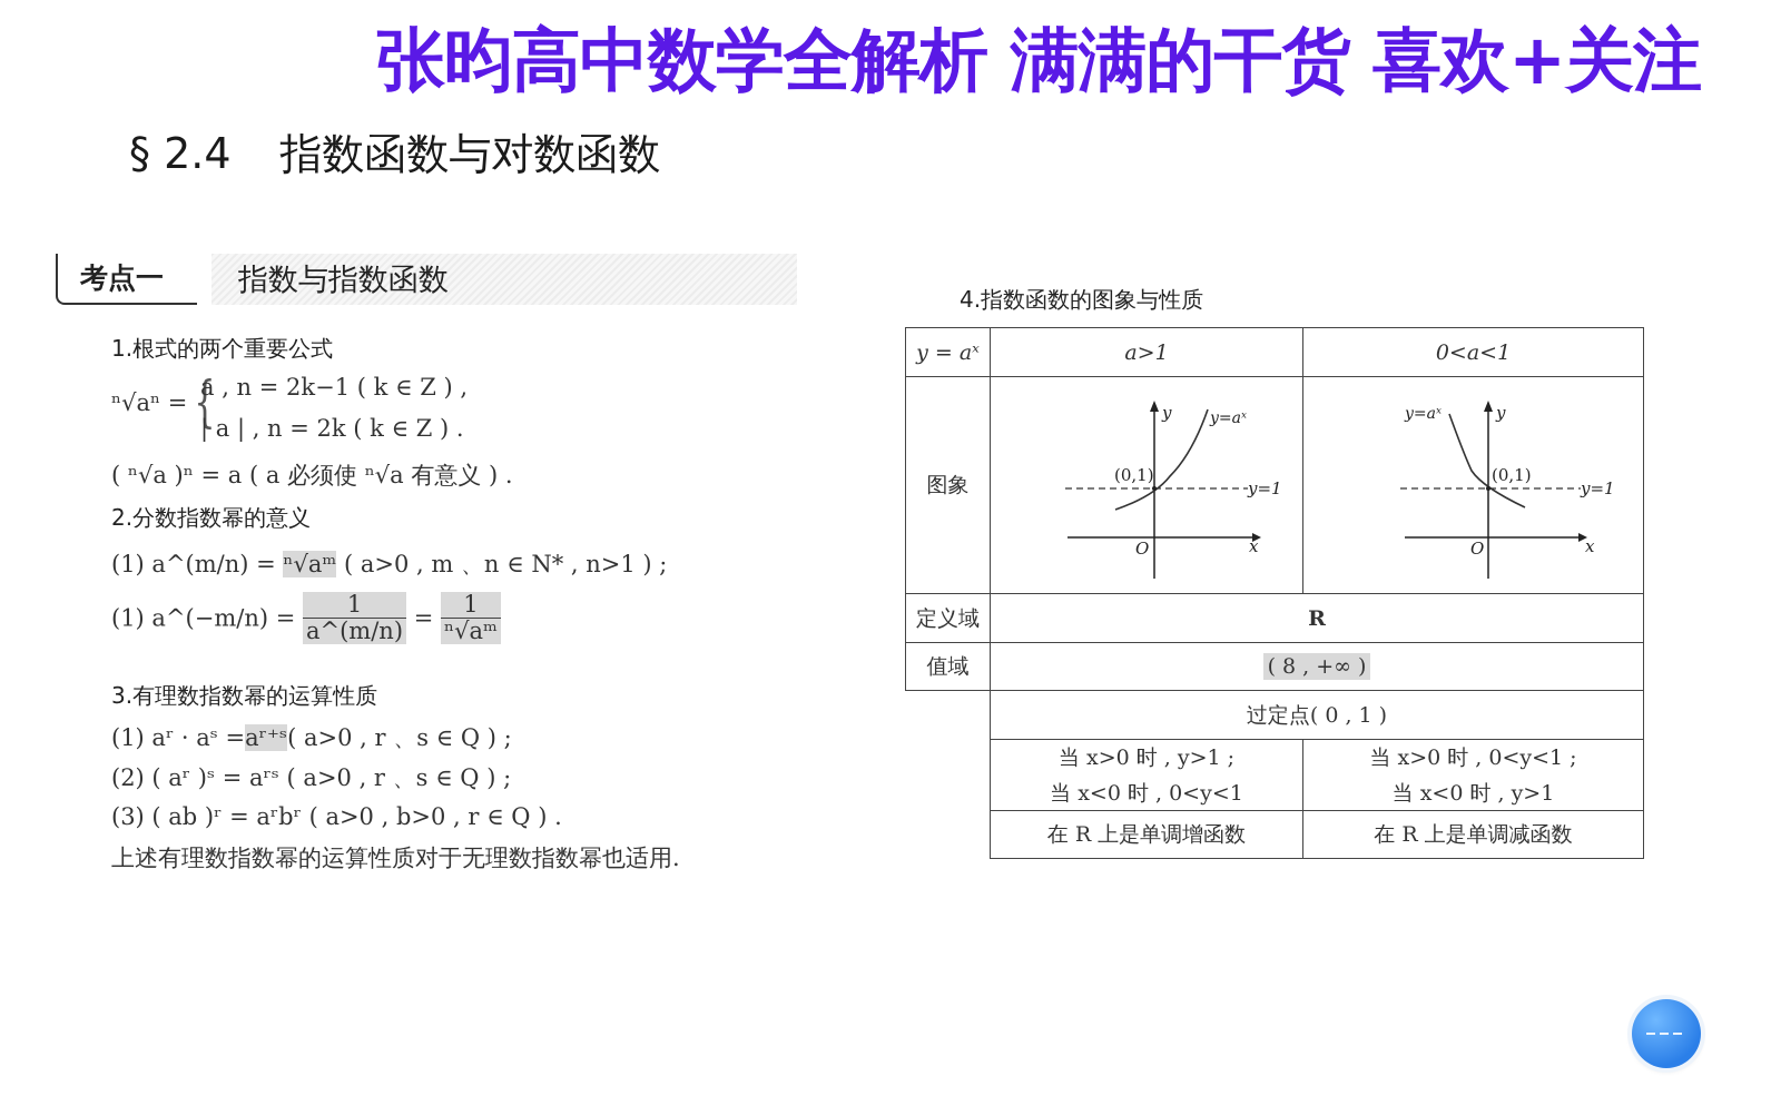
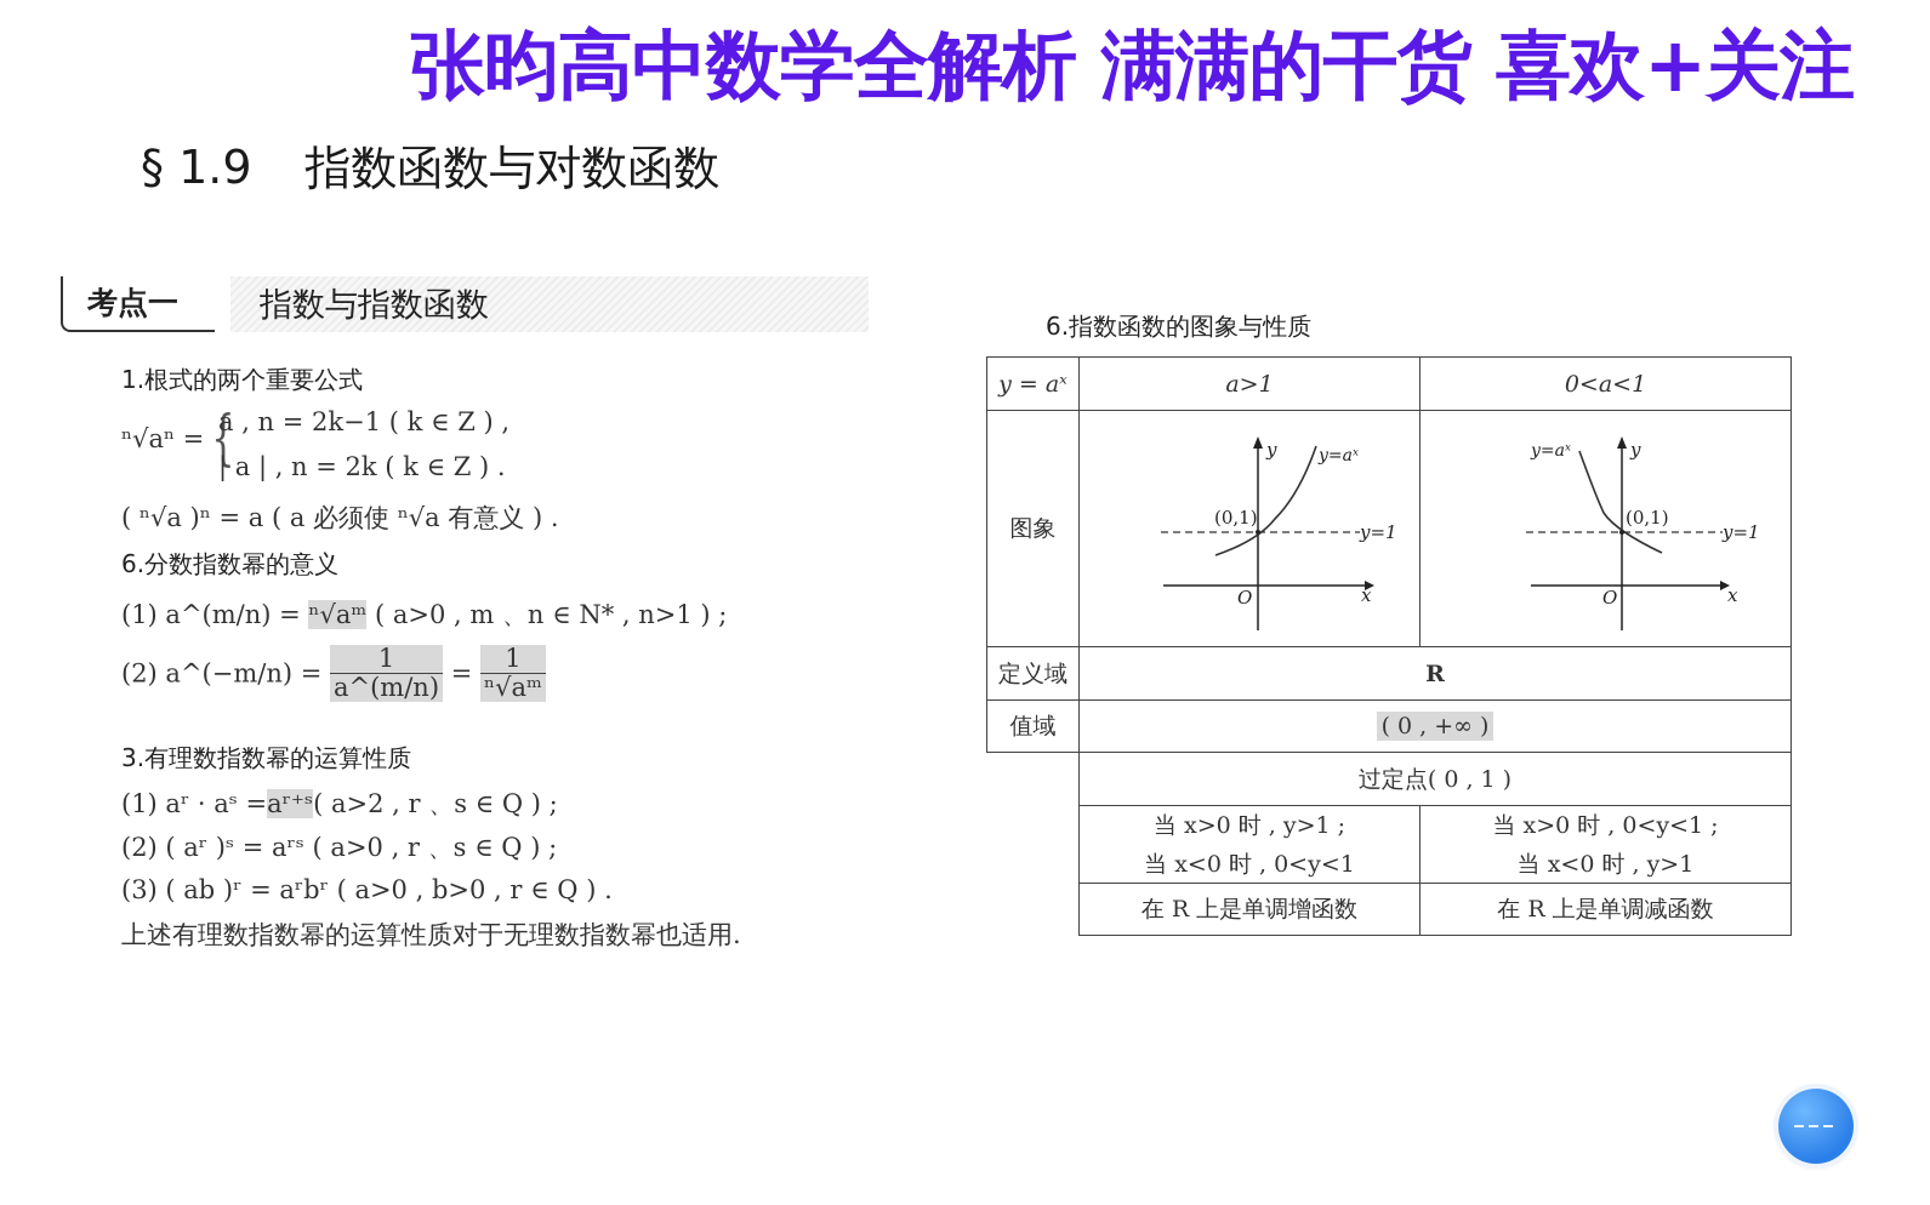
  张昀高中数学全解析 满满的干货 喜欢+关注
- § 2.4 指数函数与对数函数
+ § 1.9 指数函数与对数函数
  考点一
  指数与指数函数
  1.根式的两个重要公式
  ⁿ√aⁿ =
  {
  a , n = 2k−1 ( k ∈ Z ) ,
  | a | , n = 2k ( k ∈ Z ) .
  ( ⁿ√a )ⁿ = a ( a 必须使 ⁿ√a 有意义 ) .
- 2.分数指数幂的意义
+ 6.分数指数幂的意义
  (1) a^(m/n) = ⁿ√aᵐ ( a>0 , m 、n ∈ N* , n>1 ) ;
- (1) a^(−m/n) =
+ (2) a^(−m/n) =
  1
  a^(m/n)
  =
  1
  ⁿ√aᵐ
  3.有理数指数幂的运算性质
- (1) aʳ · aˢ =aʳ⁺ˢ( a>0 , r 、s ∈ Q ) ;
+ (1) aʳ · aˢ =aʳ⁺ˢ( a>2 , r 、s ∈ Q ) ;
  (2) ( aʳ )ˢ = aʳˢ ( a>0 , r 、s ∈ Q ) ;
  (3) ( ab )ʳ = aʳbʳ ( a>0 , b>0 , r ∈ Q ) .
  上述有理数指数幂的运算性质对于无理数指数幂也适用.
- 4.指数函数的图象与性质
+ 6.指数函数的图象与性质
  y = aˣ
  a>1
  0<a<1
  图象
  y
  x
  O
  (0,1)
  y=1
  y=aˣ
  y
  x
  O
  (0,1)
  y=1
  y=aˣ
  定义域
  R
  值域
- ( 8 , +∞ )
+ ( 0 , +∞ )
  过定点( 0 , 1 )
  当 x>0 时 , y>1 ;
  当 x<0 时 , 0<y<1
  当 x>0 时 , 0<y<1 ;
  当 x<0 时 , y>1
  在 R 上是单调增函数
  在 R 上是单调减函数
